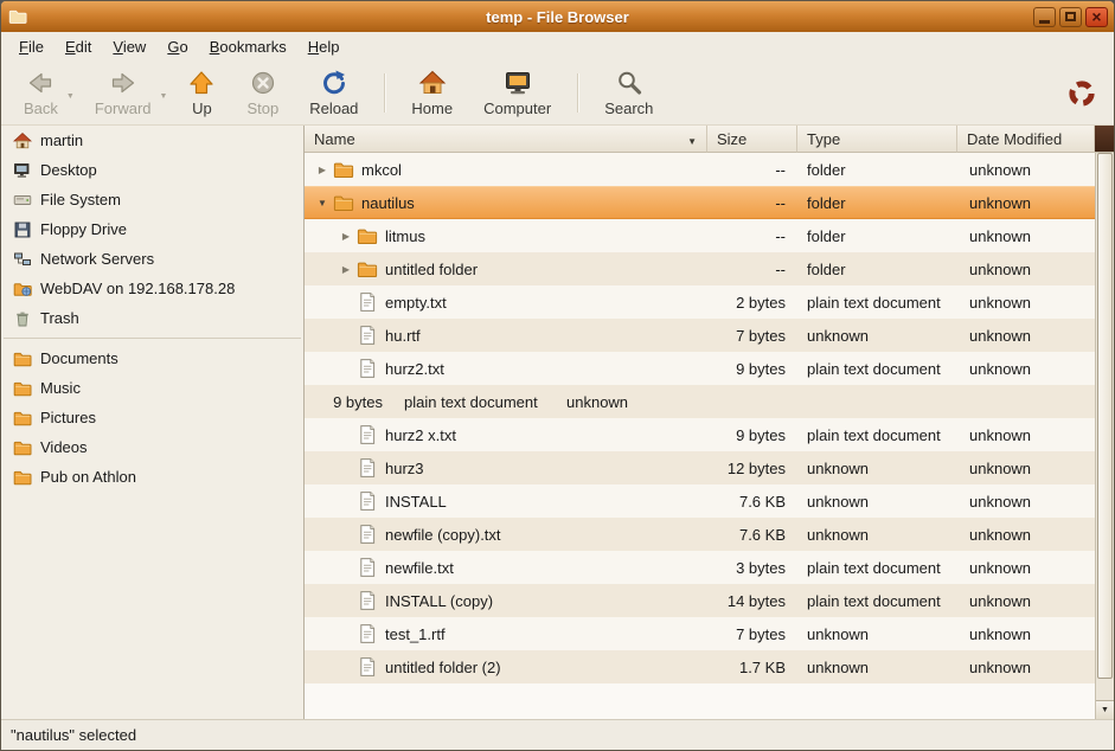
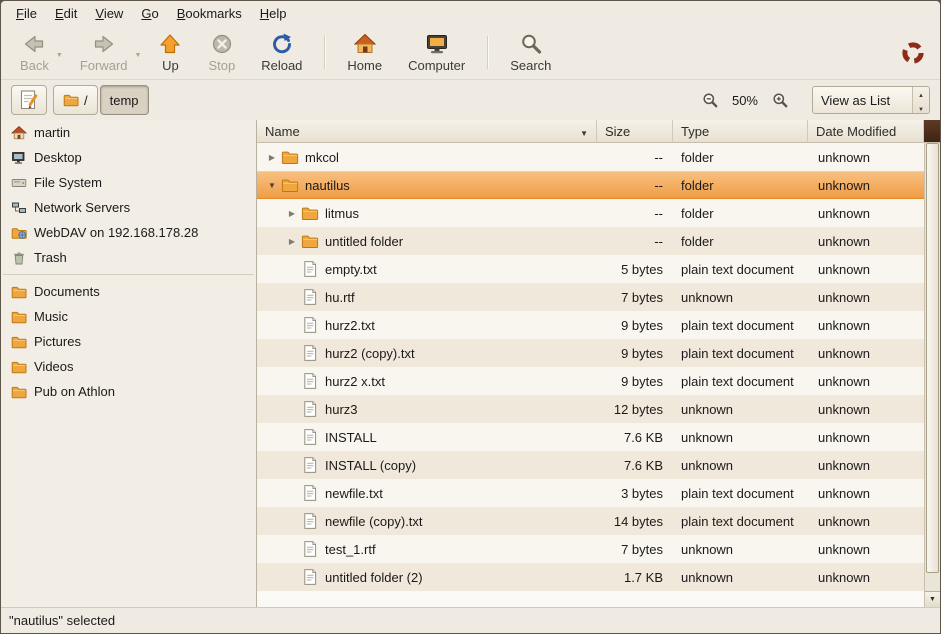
- temp - File Browser
  File
  Edit
  View
  Go
  Bookmarks
  Help
  Back
  Forward
  Up
  Stop
  Reload
  Home
  Computer
  Search
+ /
+ temp
+ 50%
+ View as List
  martin
  Desktop
  File System
- Floppy Drive
  Network Servers
  WebDAV on 192.168.178.28
  Trash
  Documents
  Music
  Pictures
  Videos
  Pub on Athlon
  Name
  Size
  Type
  Date Modified
  ▶
  mkcol
  --
  folder
  unknown
  ▼
  nautilus
  --
  folder
  unknown
  ▶
  litmus
  --
  folder
  unknown
  ▶
  untitled folder
  --
  folder
  unknown
  empty.txt
- 2 bytes
+ 5 bytes
  plain text document
  unknown
  hu.rtf
  7 bytes
  unknown
  unknown
  hurz2.txt
  9 bytes
  plain text document
  unknown
+ hurz2 (copy).txt
  9 bytes
  plain text document
  unknown
  hurz2 x.txt
  9 bytes
  plain text document
  unknown
  hurz3
  12 bytes
  unknown
  unknown
  INSTALL
  7.6 KB
  unknown
  unknown
- newfile (copy).txt
+ INSTALL (copy)
  7.6 KB
  unknown
  unknown
  newfile.txt
  3 bytes
  plain text document
  unknown
- INSTALL (copy)
+ newfile (copy).txt
  14 bytes
  plain text document
  unknown
  test_1.rtf
  7 bytes
  unknown
  unknown
  untitled folder (2)
  1.7 KB
  unknown
  unknown
  "nautilus" selected
